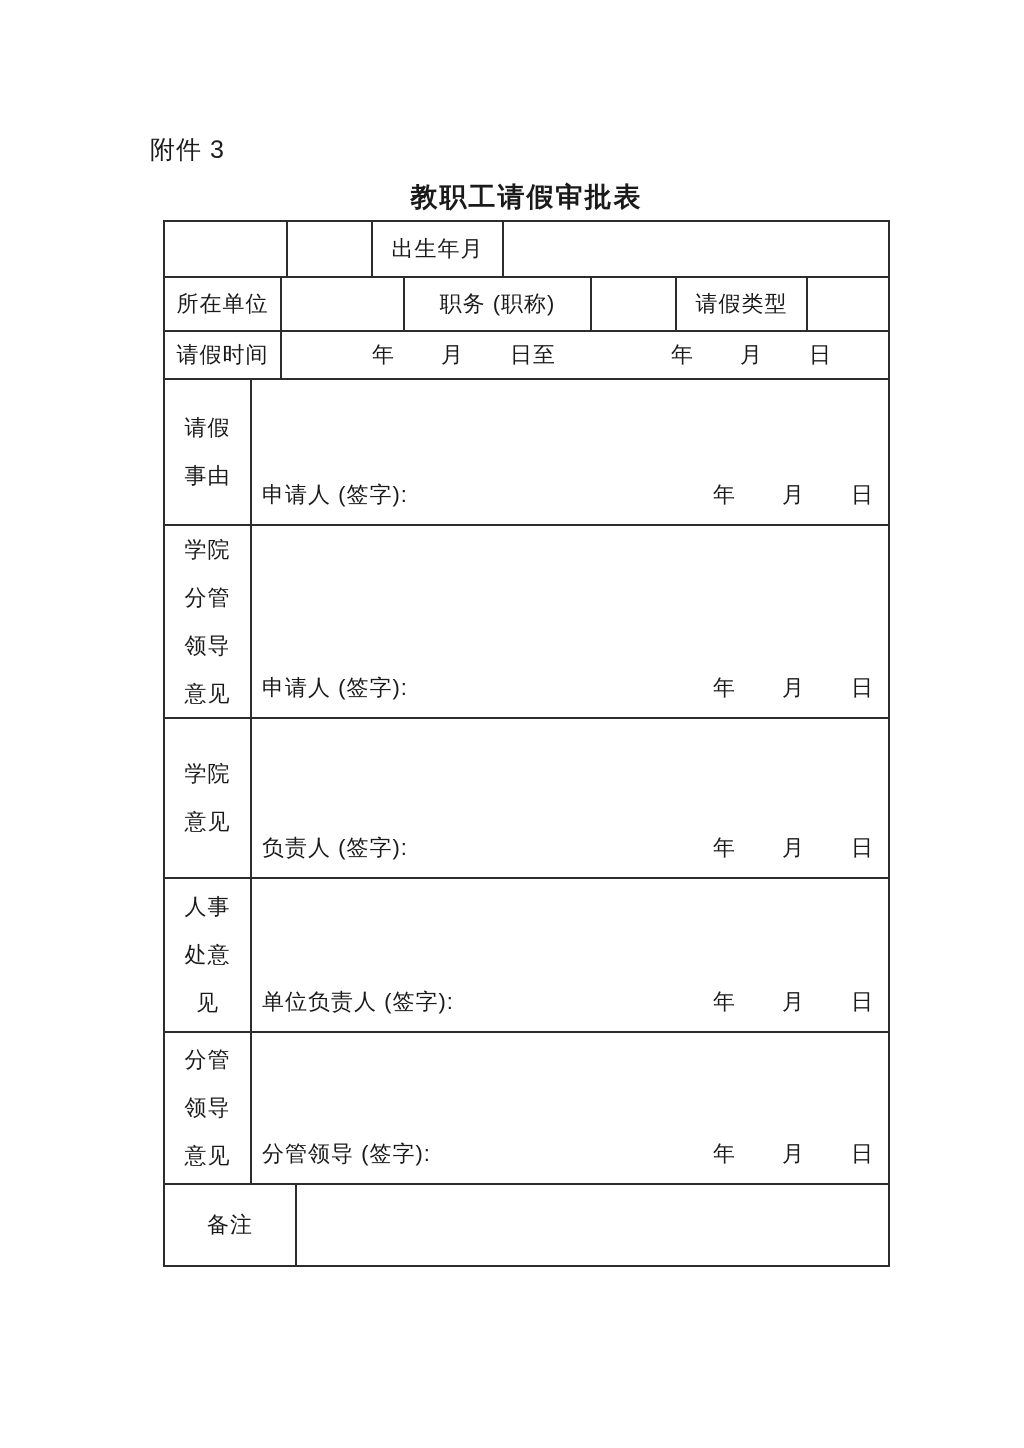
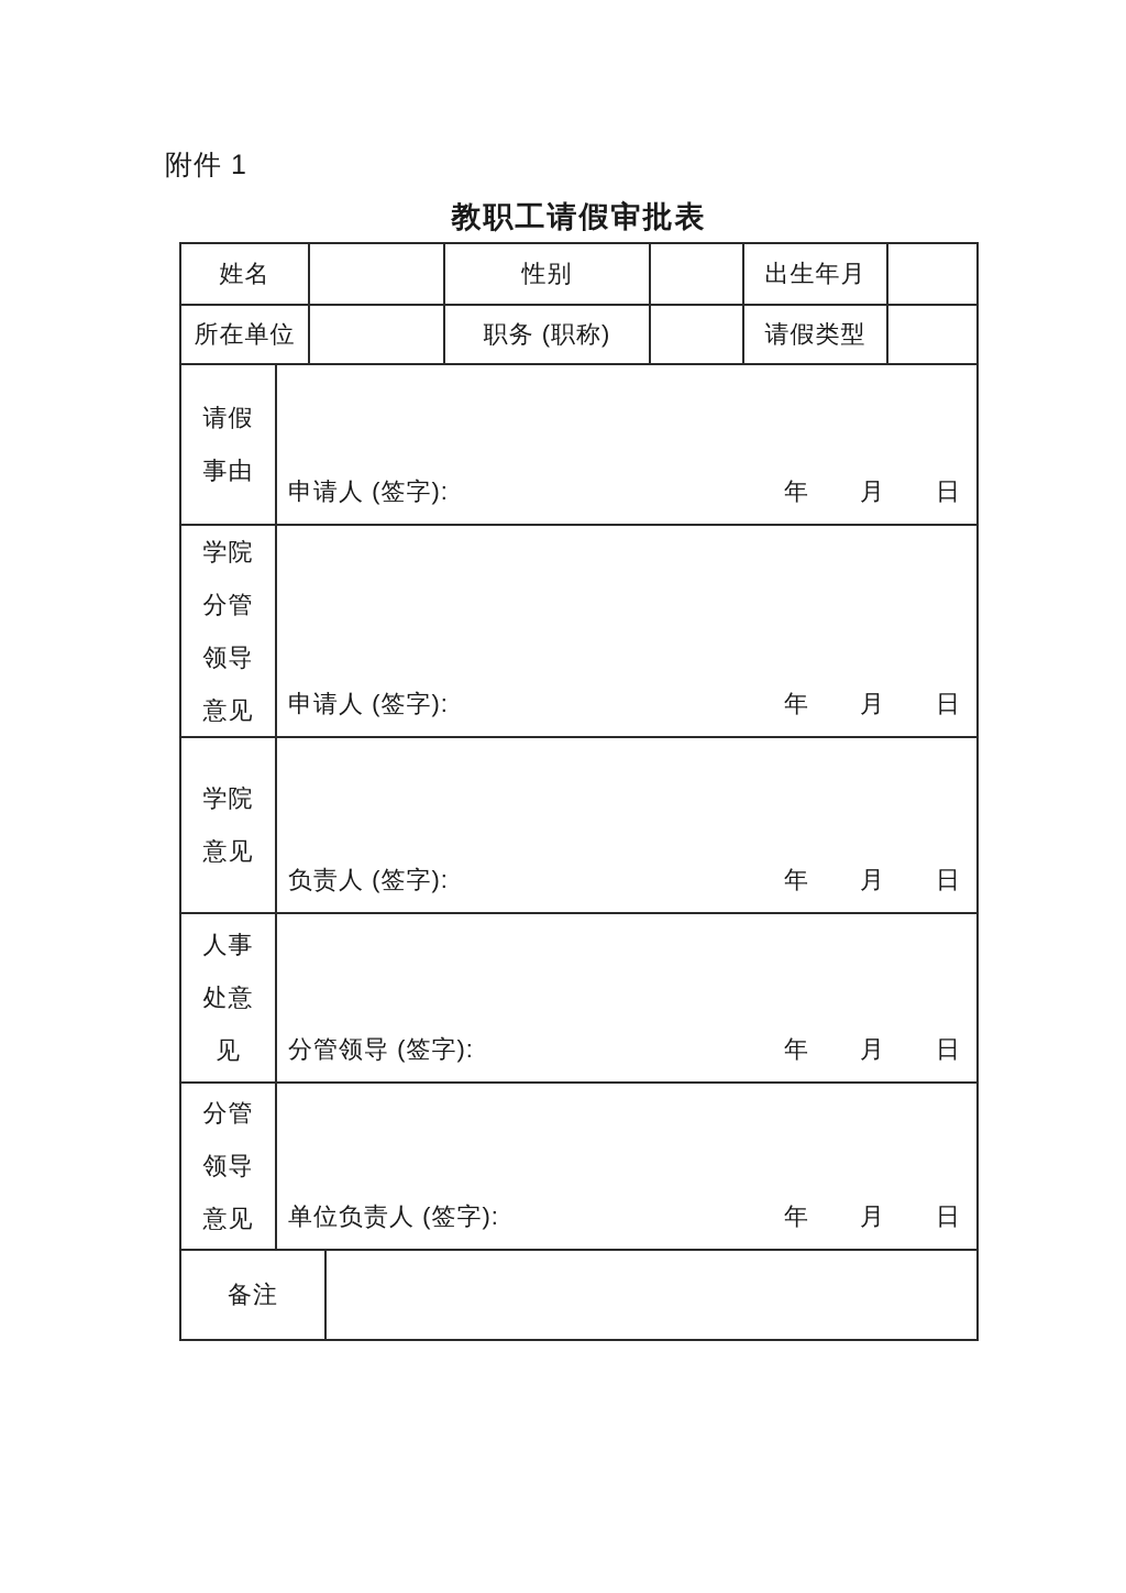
- 附件 3
+ 附件 1
  教职工请假审批表
+ 姓名
+ 性别
  出生年月
  所在单位
  职务 (职称)
  请假类型
- 请假时间
- 年 月 日至 年 月 日
  请假
  事由
  申请人 (签字):
  年 月 日
  学院
  分管
  领导
  意见
  申请人 (签字):
  年 月 日
  学院
  意见
  负责人 (签字):
  年 月 日
  人事
  处意
  见
- 单位负责人 (签字):
+ 分管领导 (签字):
  年 月 日
  分管
  领导
  意见
- 分管领导 (签字):
+ 单位负责人 (签字):
  年 月 日
  备注
